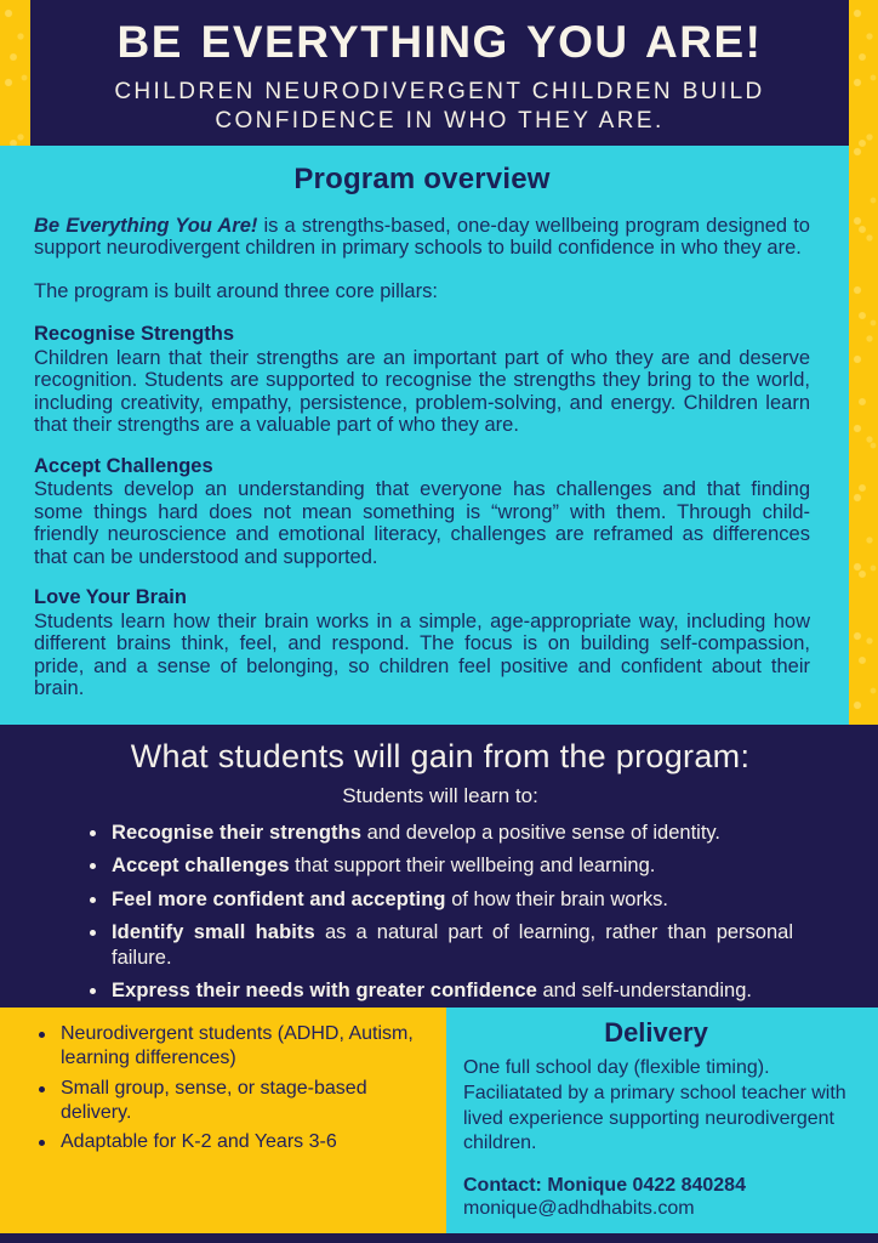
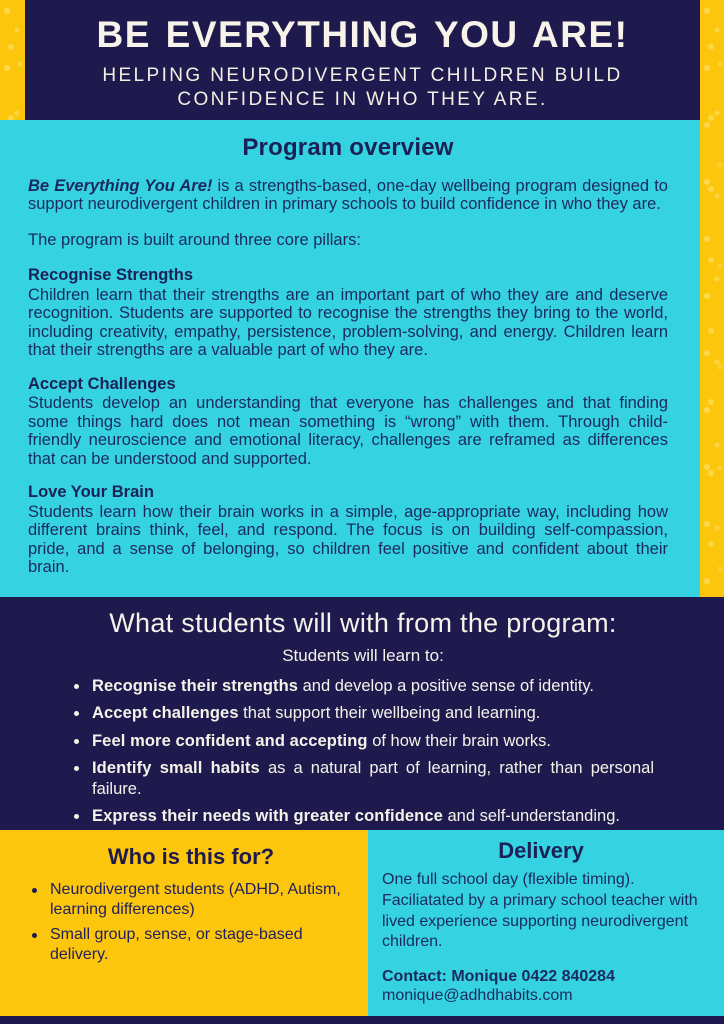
  BE EVERYTHING YOU ARE!
- CHILDREN NEURODIVERGENT CHILDREN BUILD CONFIDENCE IN WHO THEY ARE.
+ HELPING NEURODIVERGENT CHILDREN BUILD CONFIDENCE IN WHO THEY ARE.
  Program overview
  Be Everything You Are! is a strengths-based, one-day wellbeing program designed to support neurodivergent children in primary schools to build confidence in who they are.
  The program is built around three core pillars:
  Recognise Strengths
  Children learn that their strengths are an important part of who they are and deserve recognition. Students are supported to recognise the strengths they bring to the world, including creativity, empathy, persistence, problem-solving, and energy. Children learn that their strengths are a valuable part of who they are.
  Accept Challenges
  Students develop an understanding that everyone has challenges and that finding some things hard does not mean something is “wrong” with them. Through child-friendly neuroscience and emotional literacy, challenges are reframed as differences that can be understood and supported.
  Love Your Brain
  Students learn how their brain works in a simple, age-appropriate way, including how different brains think, feel, and respond. The focus is on building self-compassion, pride, and a sense of belonging, so children feel positive and confident about their brain.
- What students will gain from the program:
+ What students will with from the program:
  Students will learn to:
  Recognise their strengths and develop a positive sense of identity.
  Accept challenges that support their wellbeing and learning.
  Feel more confident and accepting of how their brain works.
  Identify small habits as a natural part of learning, rather than personal failure.
  Express their needs with greater confidence and self-understanding.
+ Who is this for?
  Neurodivergent students (ADHD, Autism, learning differences)
  Small group, sense, or stage-based delivery.
- Adaptable for K-2 and Years 3-6
  Delivery
  One full school day (flexible timing). Faciliatated by a primary school teacher with lived experience supporting neurodivergent children.
  Contact: Monique 0422 840284
  monique@adhdhabits.com
